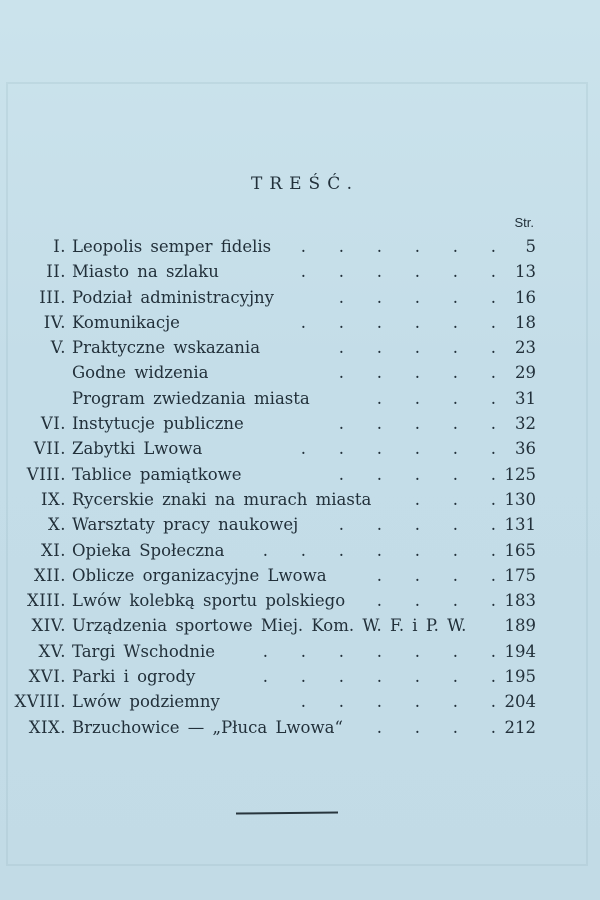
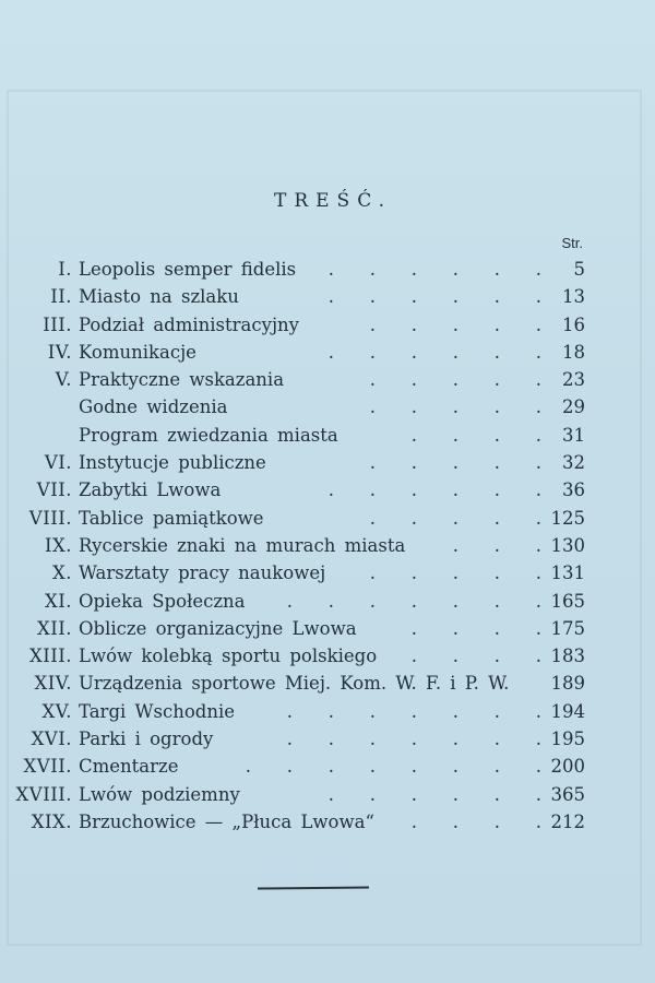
  TREŚĆ.
  Str.
  I.
  Leopolis semper fidelis
  . . . . . .
  5
  II.
  Miasto na szlaku
  . . . . . .
  13
  III.
  Podział administracyjny
  . . . . .
  16
  IV.
  Komunikacje
  . . . . . .
  18
  V.
  Praktyczne wskazania
  . . . . .
  23
  Godne widzenia
  . . . . .
  29
  Program zwiedzania miasta
  . . . .
  31
  VI.
  Instytucje publiczne
  . . . . .
  32
  VII.
  Zabytki Lwowa
  . . . . . .
  36
  VIII.
  Tablice pamiątkowe
  . . . . .
  125
  IX.
  Rycerskie znaki na murach miasta
  . . .
  130
  X.
  Warsztaty pracy naukowej
  . . . . .
  131
  XI.
  Opieka Społeczna
  . . . . . . .
  165
  XII.
  Oblicze organizacyjne Lwowa
  . . . .
  175
  XIII.
  Lwów kolebką sportu polskiego
  . . . .
  183
  XIV.
  Urządzenia sportowe Miej. Kom. W. F. i P. W.
  189
  XV.
  Targi Wschodnie
  . . . . . . .
  194
  XVI.
  Parki i ogrody
  . . . . . . .
  195
+ XVII.
+ Cmentarze
+ . . . . . . . .
+ 200
  XVIII.
  Lwów podziemny
  . . . . . .
- 204
+ 365
  XIX.
  Brzuchowice — „Płuca Lwowa“
  . . . .
  212
